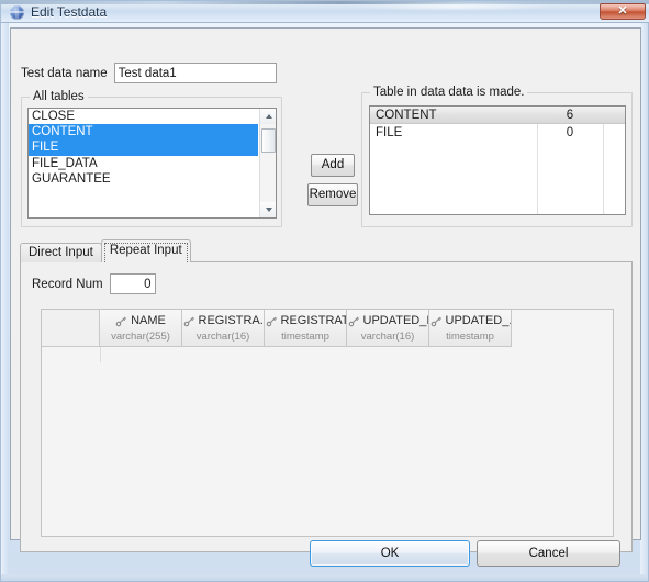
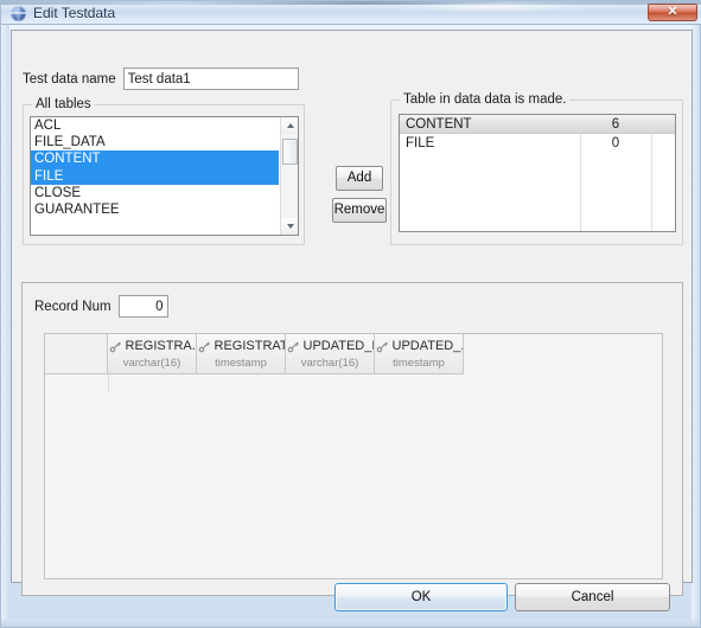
  Edit Testdata
  ✕
  Test data name
  Test data1
  All tables
+ ACL
- CLOSE
+ FILE_DATA
  CONTENT
  FILE
- FILE_DATA
+ CLOSE
  GUARANTEE
  Add
  Remove
  Table in data data is made.
  CONTENT
  6
  FILE
  0
- Direct Input
- Repeat Input
  Record Num
  0
- NAME
- varchar(255)
  REGISTRA.
  varchar(16)
  REGISTRAT
  timestamp
  UPDATED_
  varchar(16)
  UPDATED_
  timestamp
  OK
  Cancel
